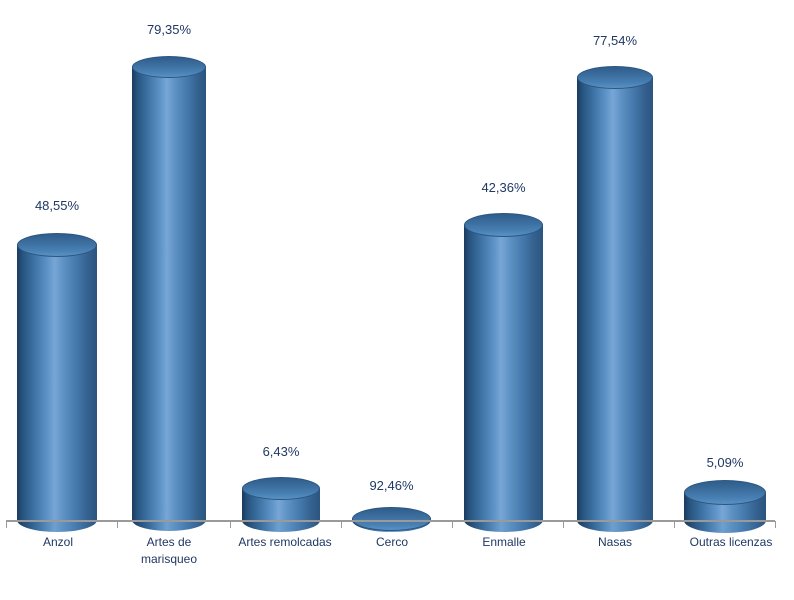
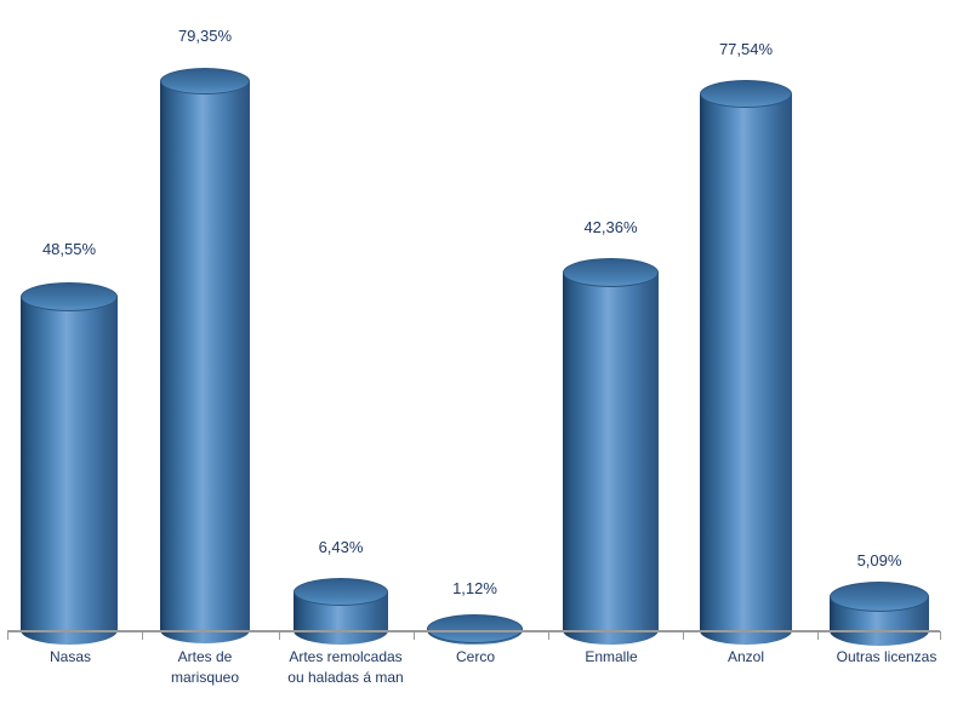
  48,55%
  79,35%
  6,43%
- 92,46%
+ 1,12%
  42,36%
  77,54%
  5,09%
- Anzol
+ Nasas
  Artes de
  marisqueo
  Artes remolcadas
+ ou haladas á man
  Cerco
  Enmalle
- Nasas
+ Anzol
  Outras licenzas
